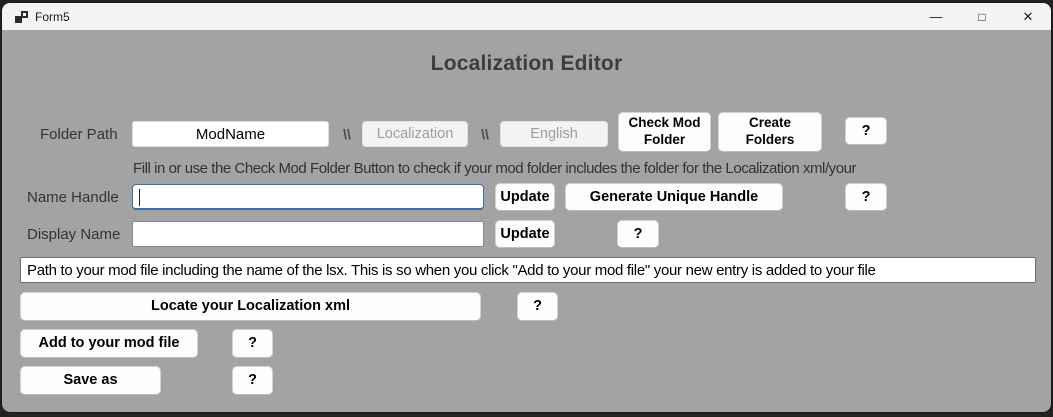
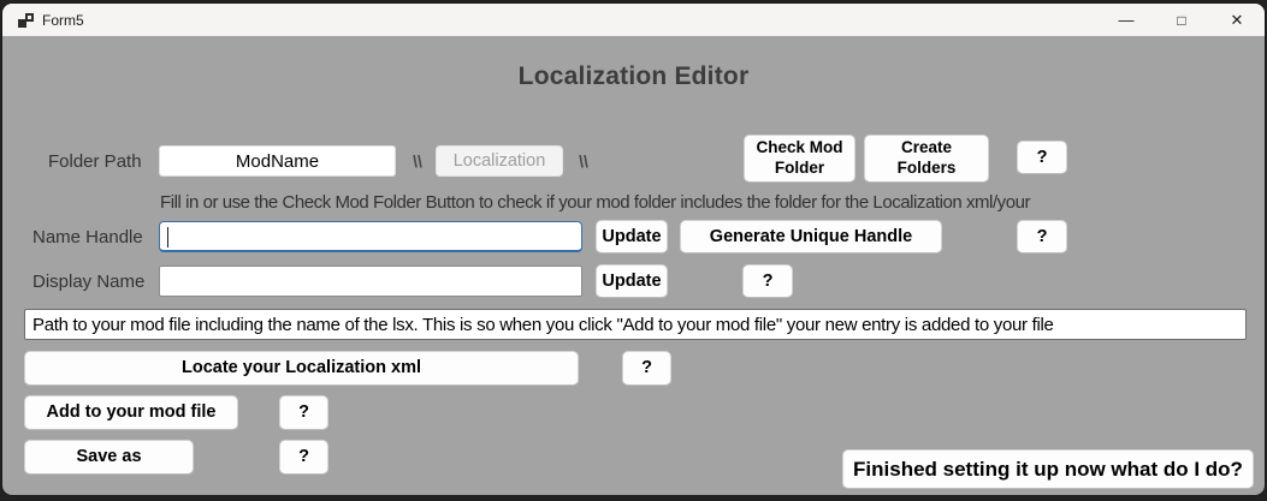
  Form5
  —
  □
  ✕
  Localization Editor
  Folder Path
  ModName
  \\
  Localization
  \\
- English
  Check Mod Folder
  Create Folders
  ?
  Fill in or use the Check Mod Folder Button to check if your mod folder includes the folder for the Localization xml/your
  Name Handle
  Update
  Generate Unique Handle
  ?
  Display Name
  Update
  ?
  Path to your mod file including the name of the lsx. This is so when you click "Add to your mod file" your new entry is added to your file
  Locate your Localization xml
  ?
  Add to your mod file
  ?
  Save as
  ?
+ Finished setting it up now what do I do?
